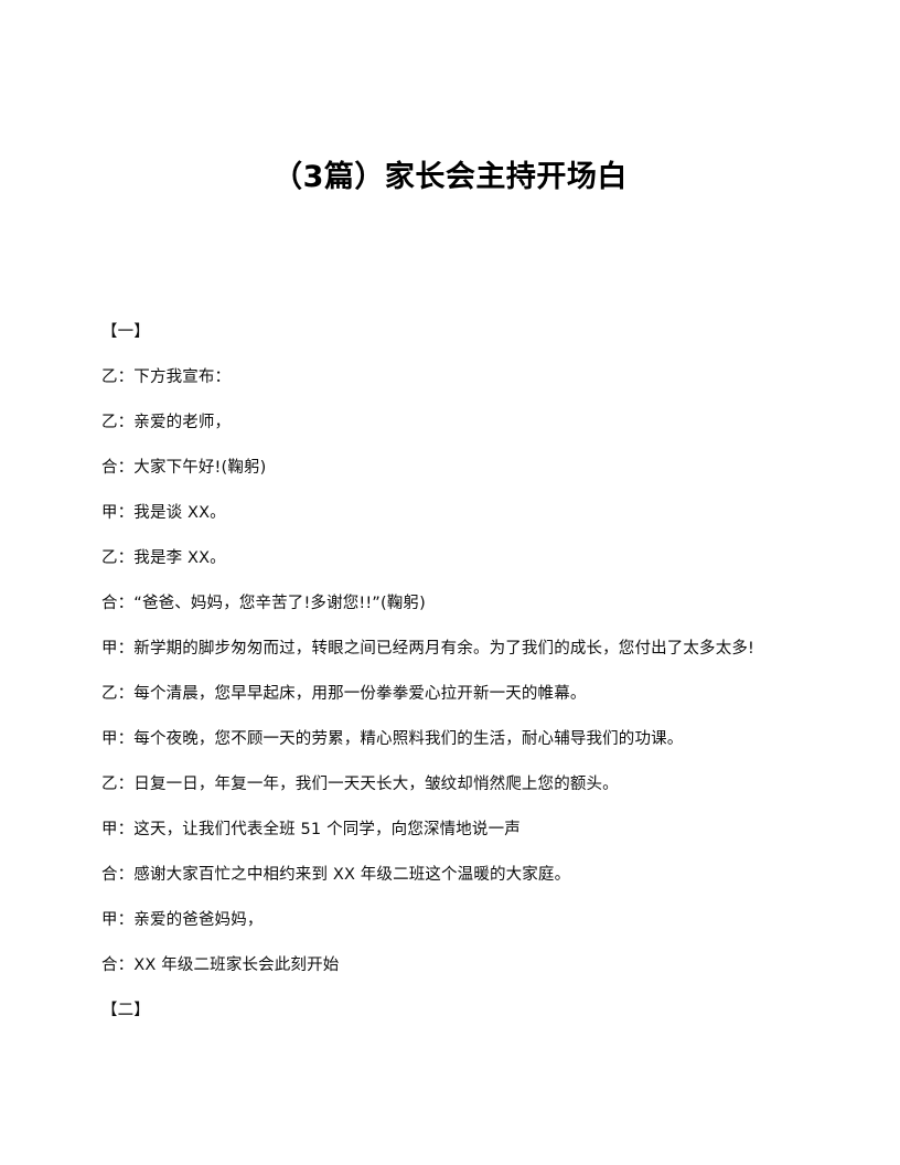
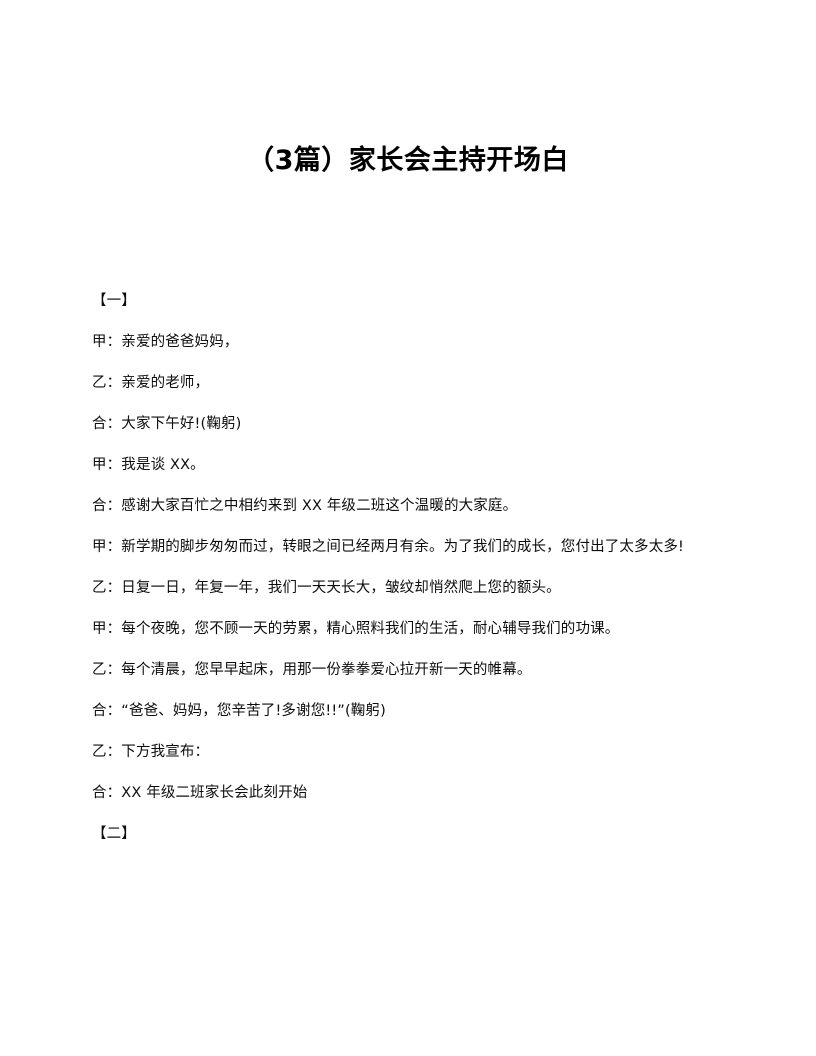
  （3篇）家长会主持开场白
  【一】
- 乙：下方我宣布：
+ 甲：亲爱的爸爸妈妈，
  乙：亲爱的老师，
  合：大家下午好!(鞠躬)
  甲：我是谈 XX。
- 乙：我是李 XX。
- 合：“爸爸、妈妈，您辛苦了!多谢您!!”(鞠躬)
+ 合：感谢大家百忙之中相约来到 XX 年级二班这个温暖的大家庭。
  甲：新学期的脚步匆匆而过，转眼之间已经两月有余。为了我们的成长，您付出了太多太多!
- 乙：每个清晨，您早早起床，用那一份拳拳爱心拉开新一天的帷幕。
+ 乙：日复一日，年复一年，我们一天天长大，皱纹却悄然爬上您的额头。
  甲：每个夜晚，您不顾一天的劳累，精心照料我们的生活，耐心辅导我们的功课。
- 乙：日复一日，年复一年，我们一天天长大，皱纹却悄然爬上您的额头。
+ 乙：每个清晨，您早早起床，用那一份拳拳爱心拉开新一天的帷幕。
- 甲：这天，让我们代表全班 51 个同学，向您深情地说一声
- 合：感谢大家百忙之中相约来到 XX 年级二班这个温暖的大家庭。
+ 合：“爸爸、妈妈，您辛苦了!多谢您!!”(鞠躬)
- 甲：亲爱的爸爸妈妈，
+ 乙：下方我宣布：
  合：XX 年级二班家长会此刻开始
  【二】
